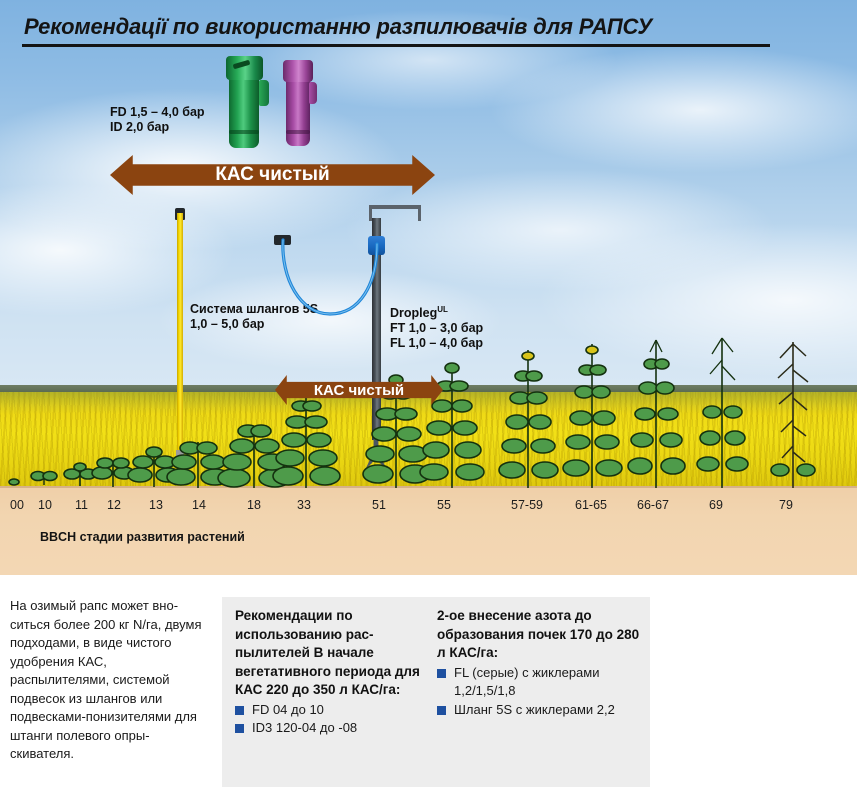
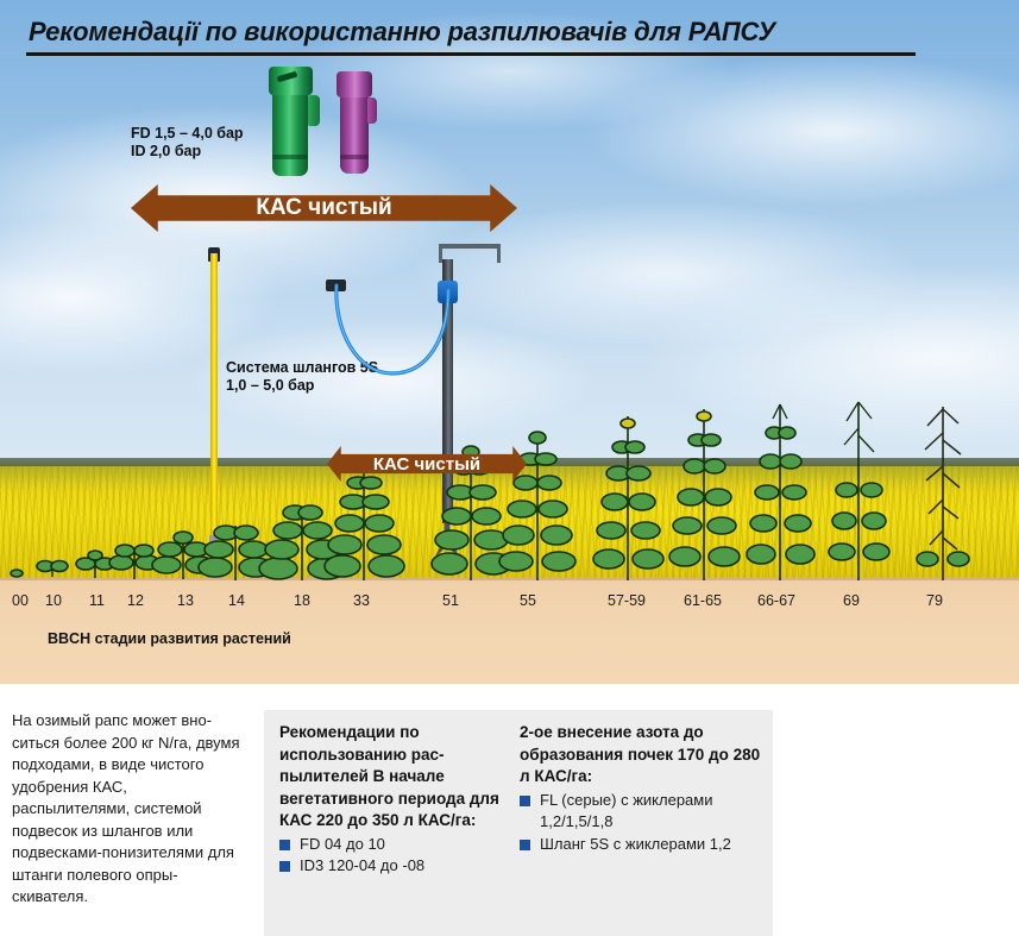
  Рекомендації по використанню разпилювачів для РАПСУ
  FD 1,5 – 4,0 бар
  ID 2,0 бар
  Система шлангов 5
  1,0 – 5,0 бар
- DroplegUL
- FT 1,0 – 3,0 бар
- FL 1,0 – 4,0 бар
  КАС чистый
  КАС чистый
  00
  10
  11
  12
  13
  14
  18
  33
  51
  55
  57-59
  61-65
  66-67
  69
  79
  BBCH стадии развития растений
  На озимый рапс может вно-ситься более 200 кг N/га, двумя подходами, в виде чистого удобрения КАС, распылителями, системой подвесок из шлангов или подвесками-понизителями для штанги полевого опры-скивателя.
  Рекомендации по использованию рас-пылителей В начале вегетативного периода для КАС 220 до 350 л КАС/га:
  FD 04 до 10
  ID3 120-04 до -08
  2-ое внесение азота до образования почек 170 до 280 л КАС/га:
  FL (серые) с жиклерами 1,2/1,5/1,8
- Шланг 5S с жиклерами 2,2
+ Шланг 5S с жиклерами 1,2
